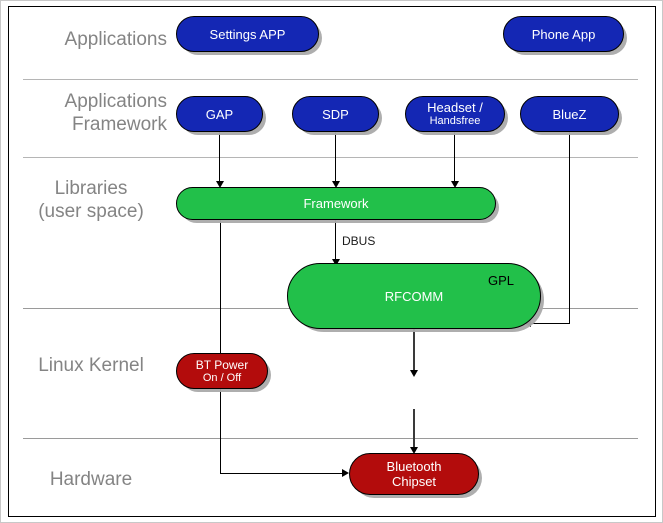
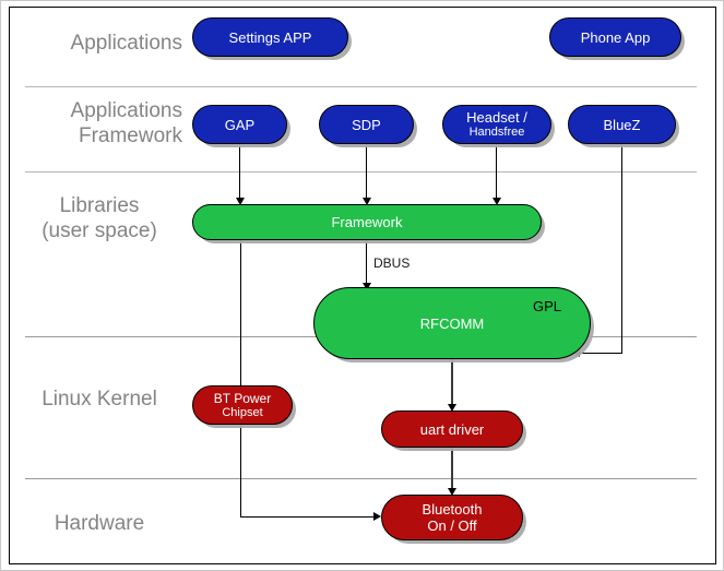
  Applications
  Applications
  Framework
  Libraries
  (user space)
  Linux Kernel
  Hardware
  DBUS
  Settings APP
  Phone App
  GAP
  SDP
  Headset /
  Handsfree
  BlueZ
  Framework
  RFCOMM
  GPL
  BT Power
- On / Off
+ Chipset
+ uart driver
  Bluetooth
- Chipset
+ On / Off
